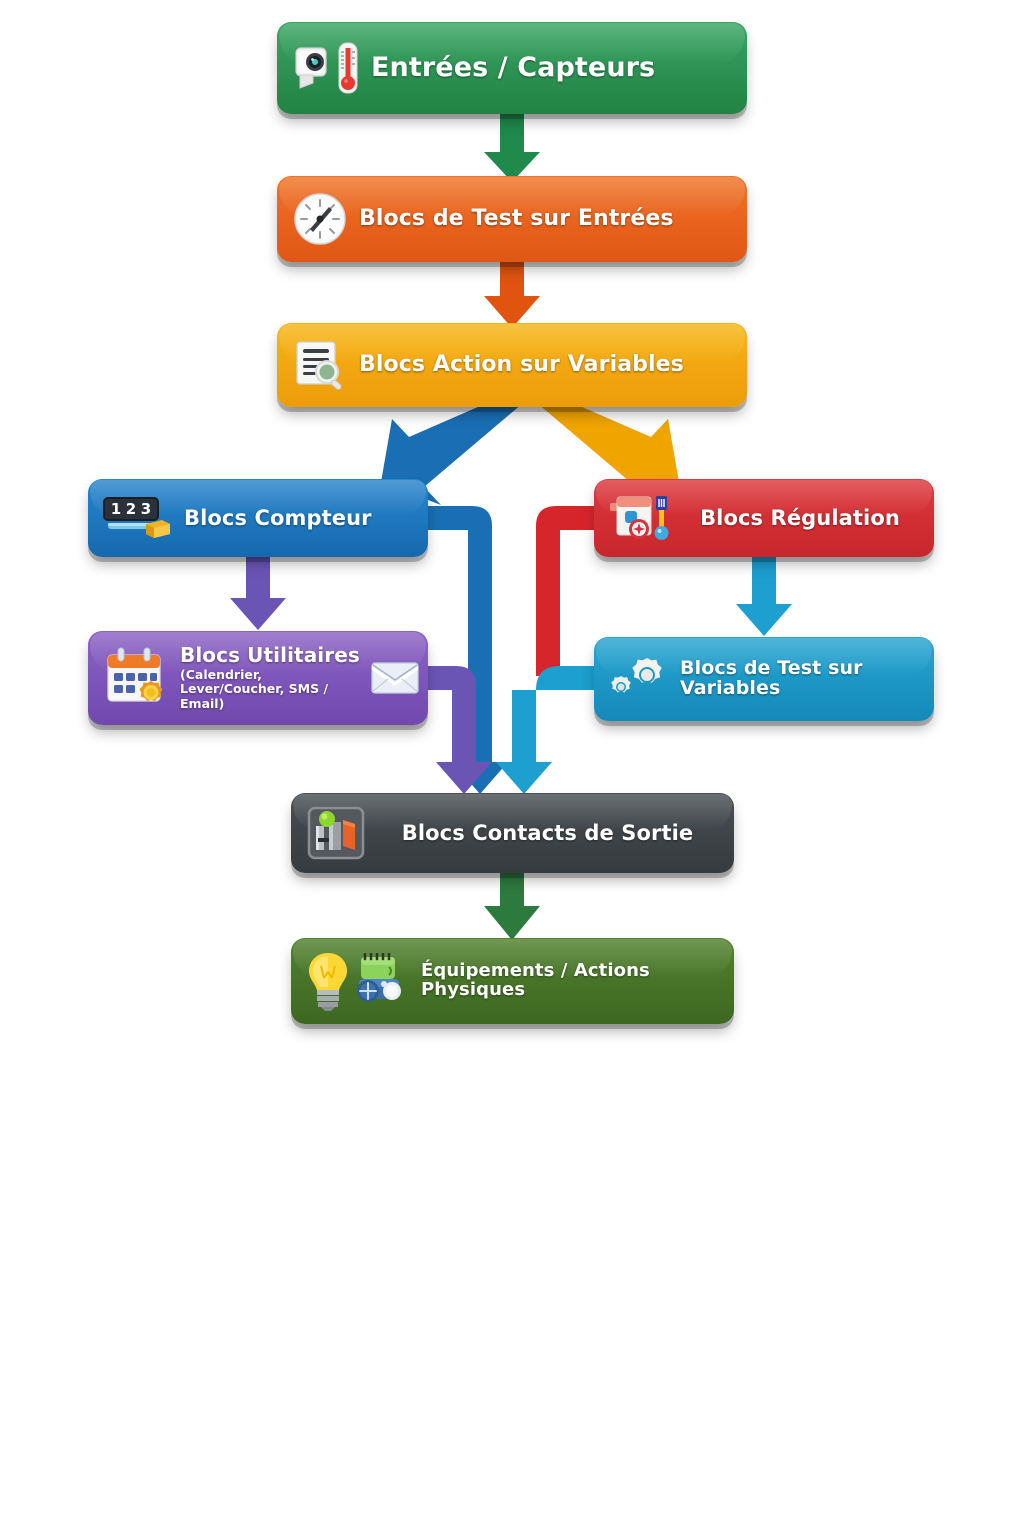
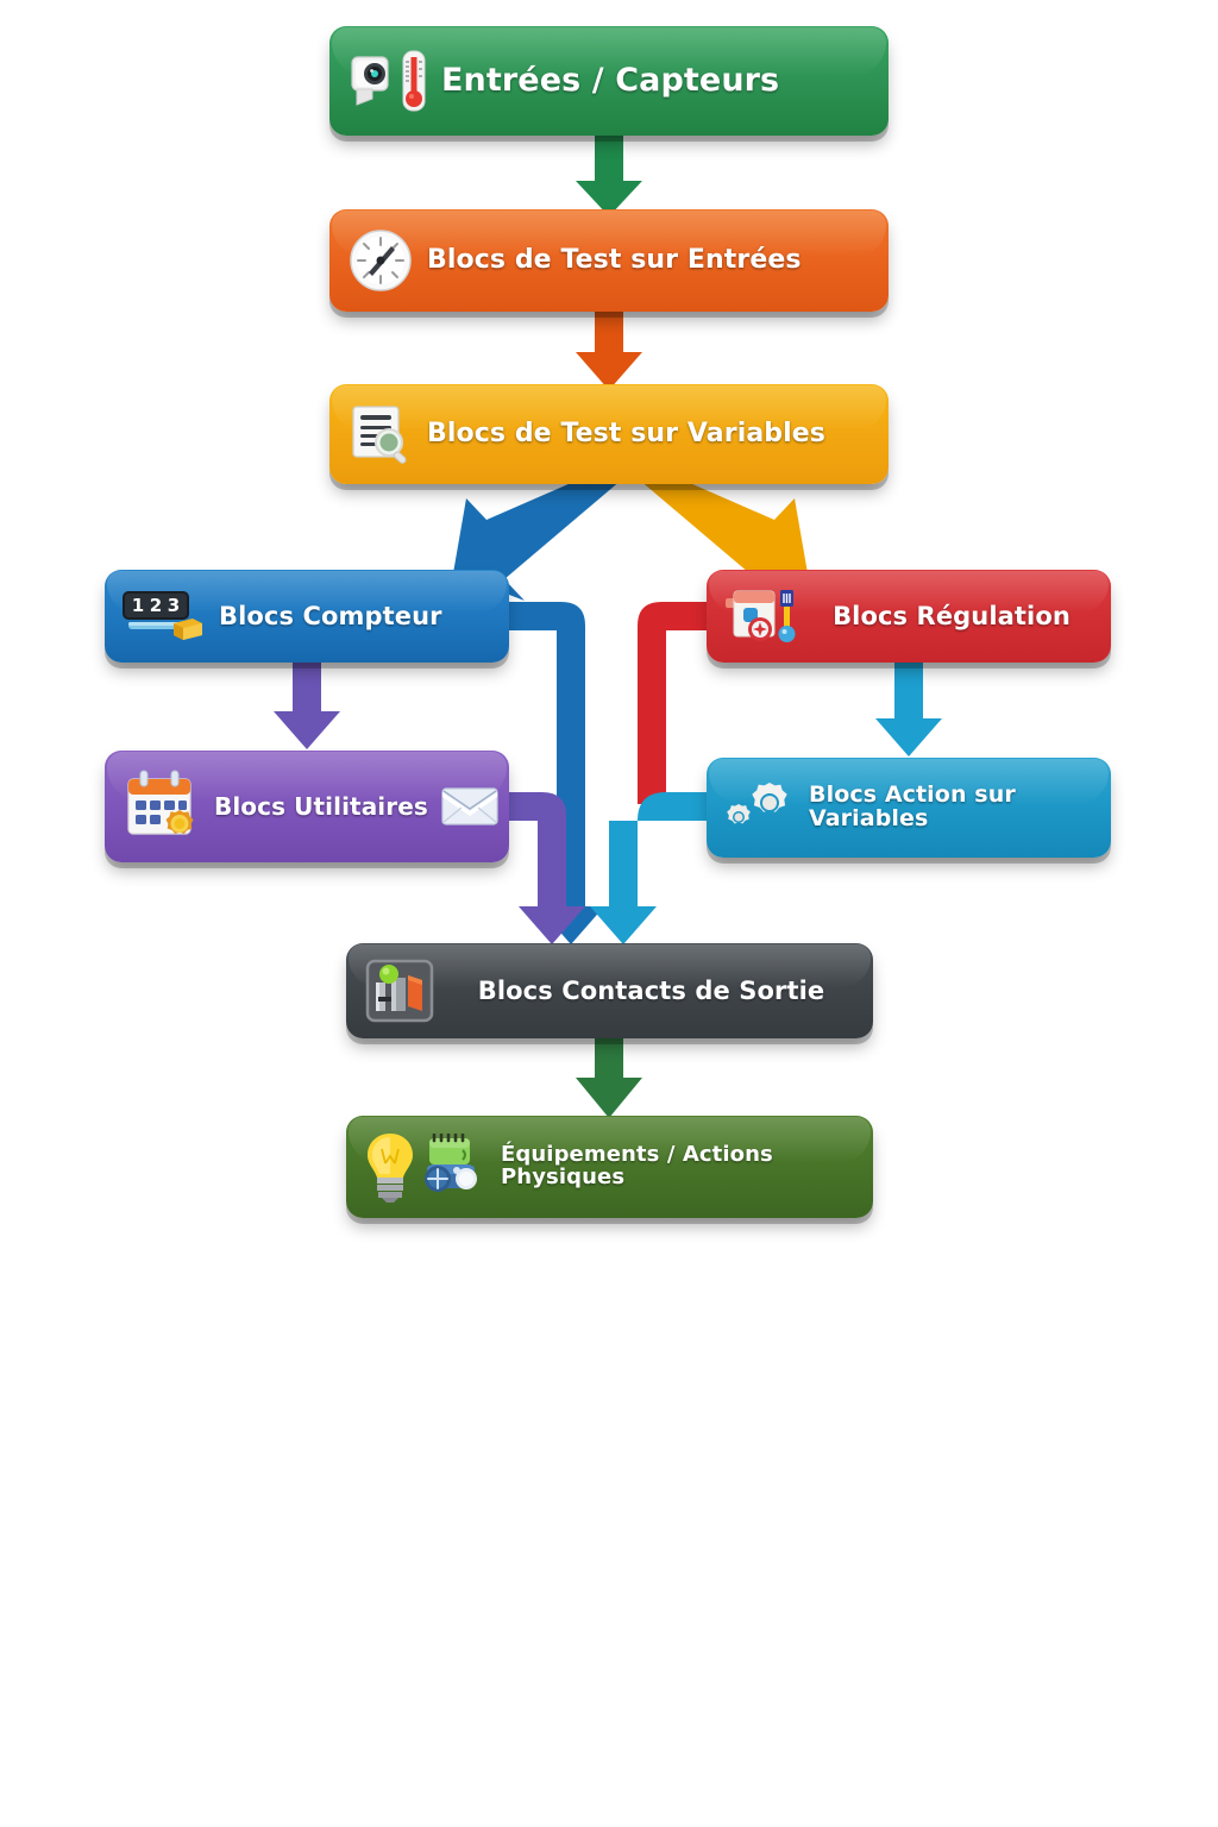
  Entrées / Capteurs
  Blocs de Test sur Entrées
- Blocs Action sur Variables
+ Blocs de Test sur Variables
  1
  2
  3
  Blocs Compteur
  Blocs Régulation
  Blocs Utilitaires
- (Calendrier, Lever/Coucher, SMS / Email)
- Blocs de Test sur Variables
+ Blocs Action sur Variables
  Blocs Contacts de Sortie
  Équipements / Actions Physiques
